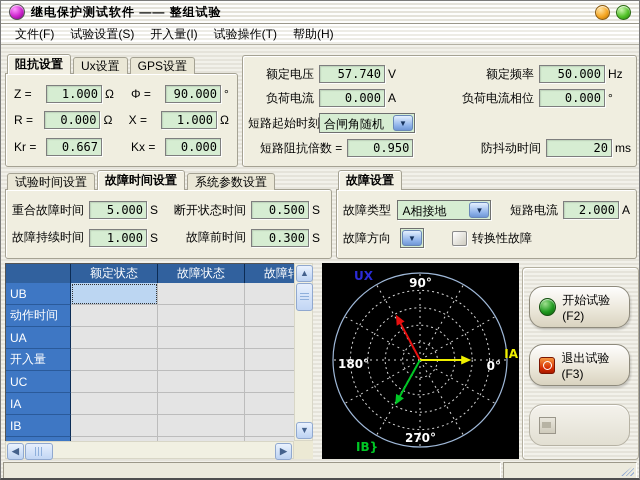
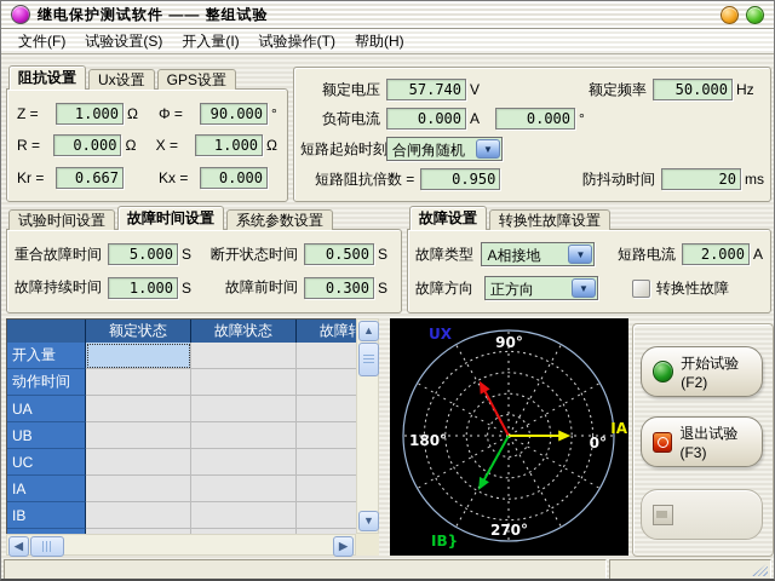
  继电保护测试软件 —— 整组试验
  文件(F)
  试验设置(S)
  开入量(I)
  试验操作(T)
  帮助(H)
  阻抗设置
  Ux设置
  GPS设置
  Z =
  1.000
  Ω
  Φ =
  90.000
  °
  R =
  0.000
  Ω
  X =
  1.000
  Ω
  Kr =
  0.667
  Kx =
  0.000
  额定电压
  57.740
  V
  额定频率
  50.000
  Hz
  负荷电流
  0.000
  A
- 负荷电流相位
  0.000
  °
  短路起始时刻
  合闸角随机
  ▼
  短路阻抗倍数 =
  0.950
  防抖动时间
  20
  ms
  试验时间设置
  故障时间设置
  系统参数设置
  重合故障时间
  5.000
  S
  断开状态时间
  0.500
  S
  故障持续时间
  1.000
  S
  故障前时间
  0.300
  S
  故障设置
+ 转换性故障设置
  故障类型
  A相接地
  ▼
  短路电流
  2.000
  A
  故障方向
+ 正方向
  ▼
  转换性故障
  额定状态
  故障状态
- UB
+ 开入量
  动作时间
  UA
- 开入量
+ UB
  UC
  IA
  IB
  ▲
  ▼
  ◀
  ▶
  90°
  180°
  0°
  270°
  UX
  IA
  IB}
  开始试验(F2)
  退出试验(F3)
